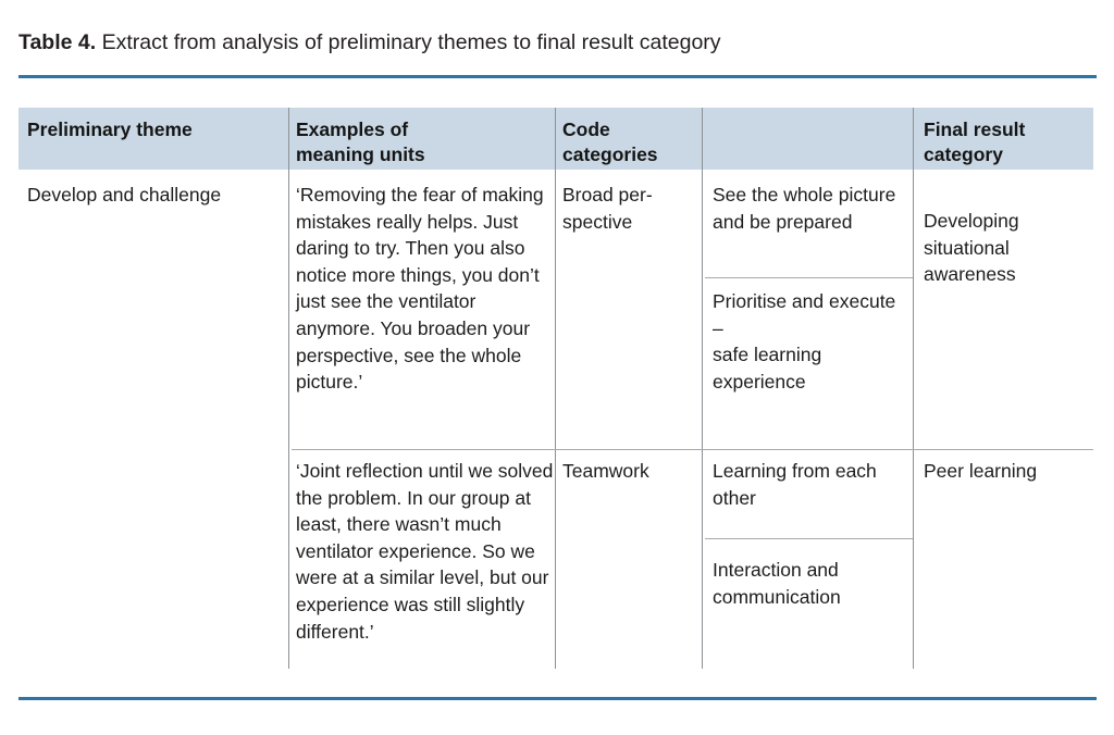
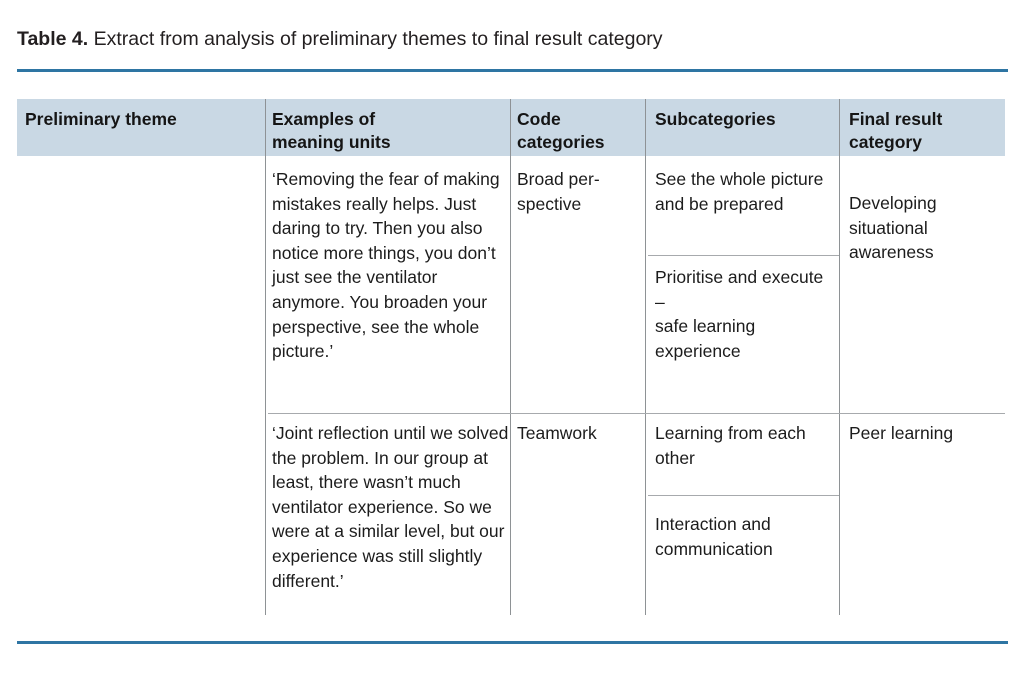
  Table 4. Extract from analysis of preliminary themes to final result category
  Preliminary theme
  Examples of
  meaning units
  Code
  categories
+ Subcategories
  Final result
  category
- Develop and challenge
  ‘Removing the fear of making mistakes really helps. Just daring to try. Then you also notice more things, you don’t just see the ventilator anymore. You broaden your perspective, see the whole picture.’
  Broad per-spective
  See the whole picture and be prepared
  Prioritise and execute –
  safe learning experience
  Developing situational awareness
  ‘Joint reflection until we solved the problem. In our group at least, there wasn’t much ventilator experience. So we were at a similar level, but our experience was still slightly different.’
  Teamwork
  Learning from each other
  Interaction and communication
  Peer learning
